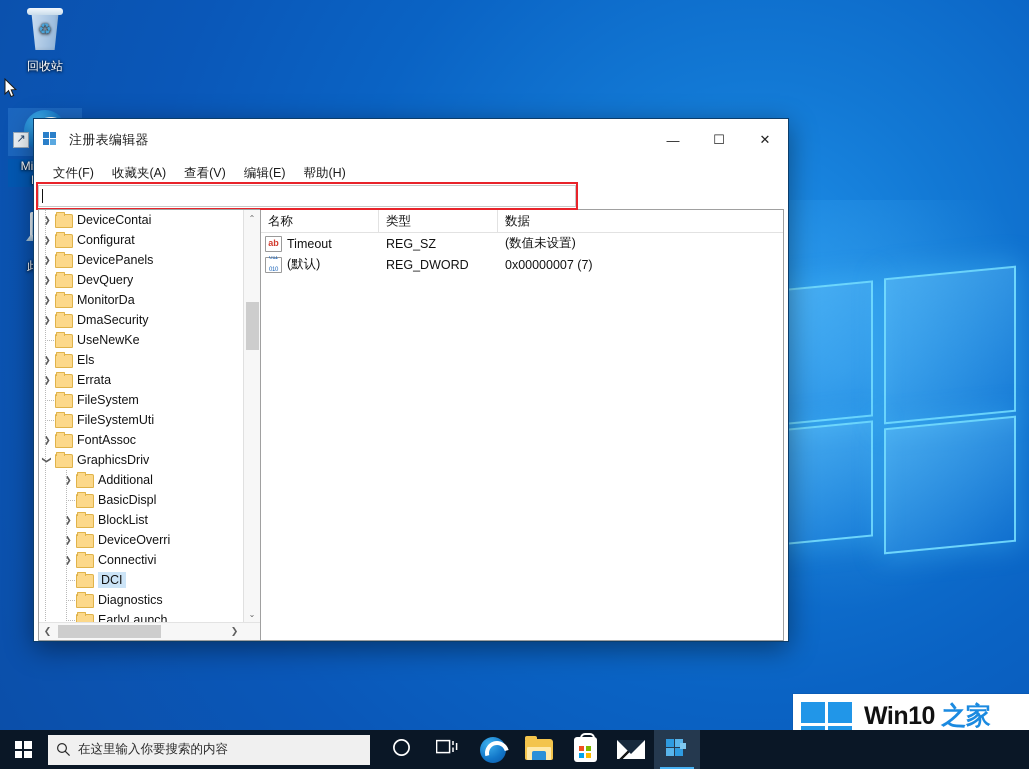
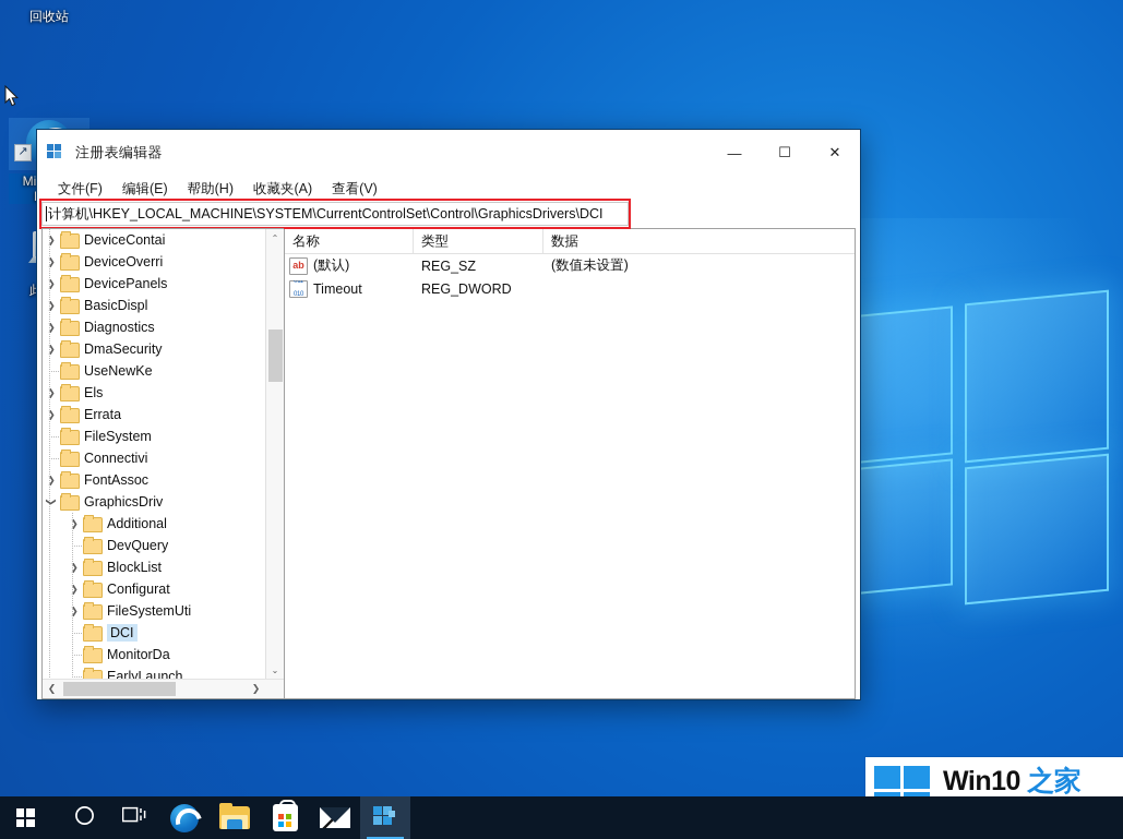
- ♻
  回收站
  ↗
  注册表编辑器
  —
  ☐
  ✕
  文件(F)
- 收藏夹(A)
+ 编辑(E)
- 查看(V)
+ 帮助(H)
- 编辑(E)
+ 收藏夹(A)
- 帮助(H)
+ 查看(V)
+ 计算机\HKEY_LOCAL_MACHINE\SYSTEM\CurrentControlSet\Control\GraphicsDrivers\DCI
  ❯
  DeviceContai
  ❯
- Configurat
+ DeviceOverri
  ❯
  DevicePanels
  ❯
- DevQuery
+ BasicDispl
  ❯
- MonitorDa
+ Diagnostics
  ❯
  DmaSecurity
  UseNewKe
  ❯
  Els
  ❯
  Errata
  FileSystem
- FileSystemUti
+ Connectivi
  ❯
  FontAssoc
  GraphicsDriv
  ❯
  Additional
- BasicDispl
+ DevQuery
  ❯
  BlockList
  ❯
- DeviceOverri
+ Configurat
  ❯
- Connectivi
+ FileSystemUti
  DCI
- Diagnostics
+ MonitorDa
  EarlyLaunch
  ⌃
  ⌄
  ❮
  ❯
  名称
  类型
  数据
- Timeout
+ (默认)
  REG_SZ
  (数值未设置)
- (默认)
+ Timeout
  REG_DWORD
- 0x00000007 (7)
- 在这里输入你要搜索的内容
